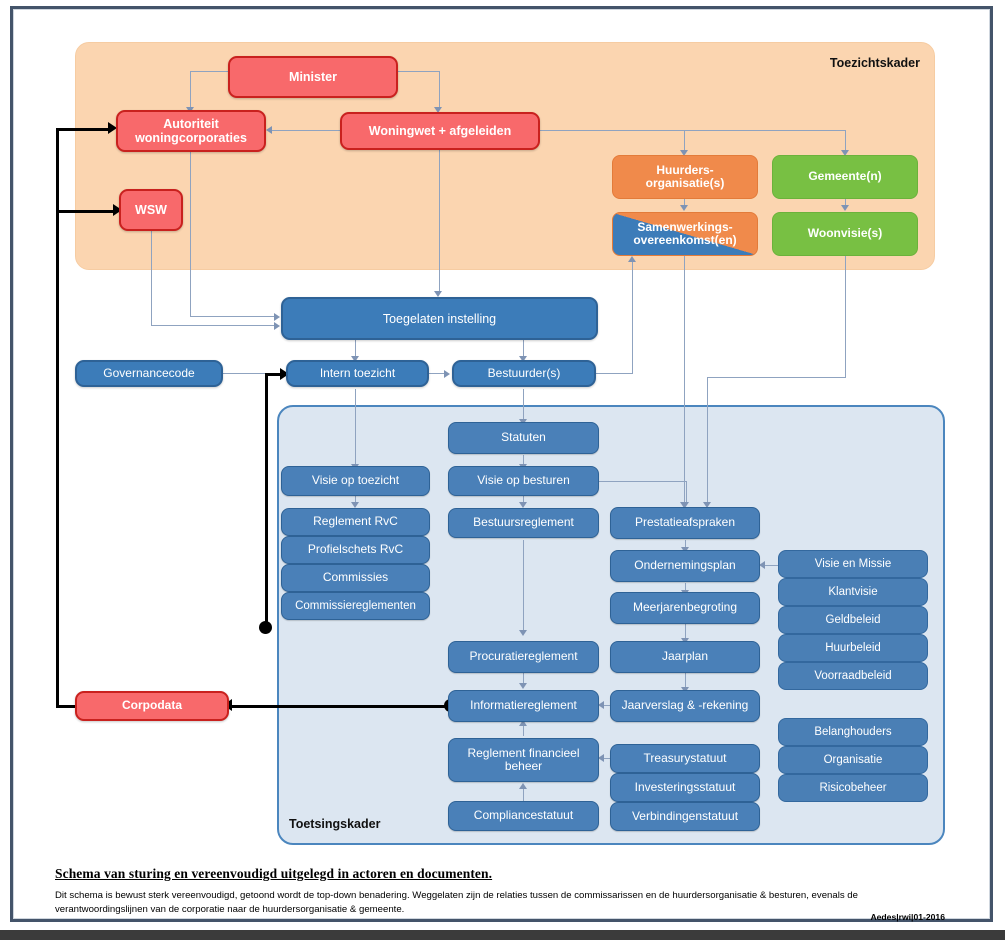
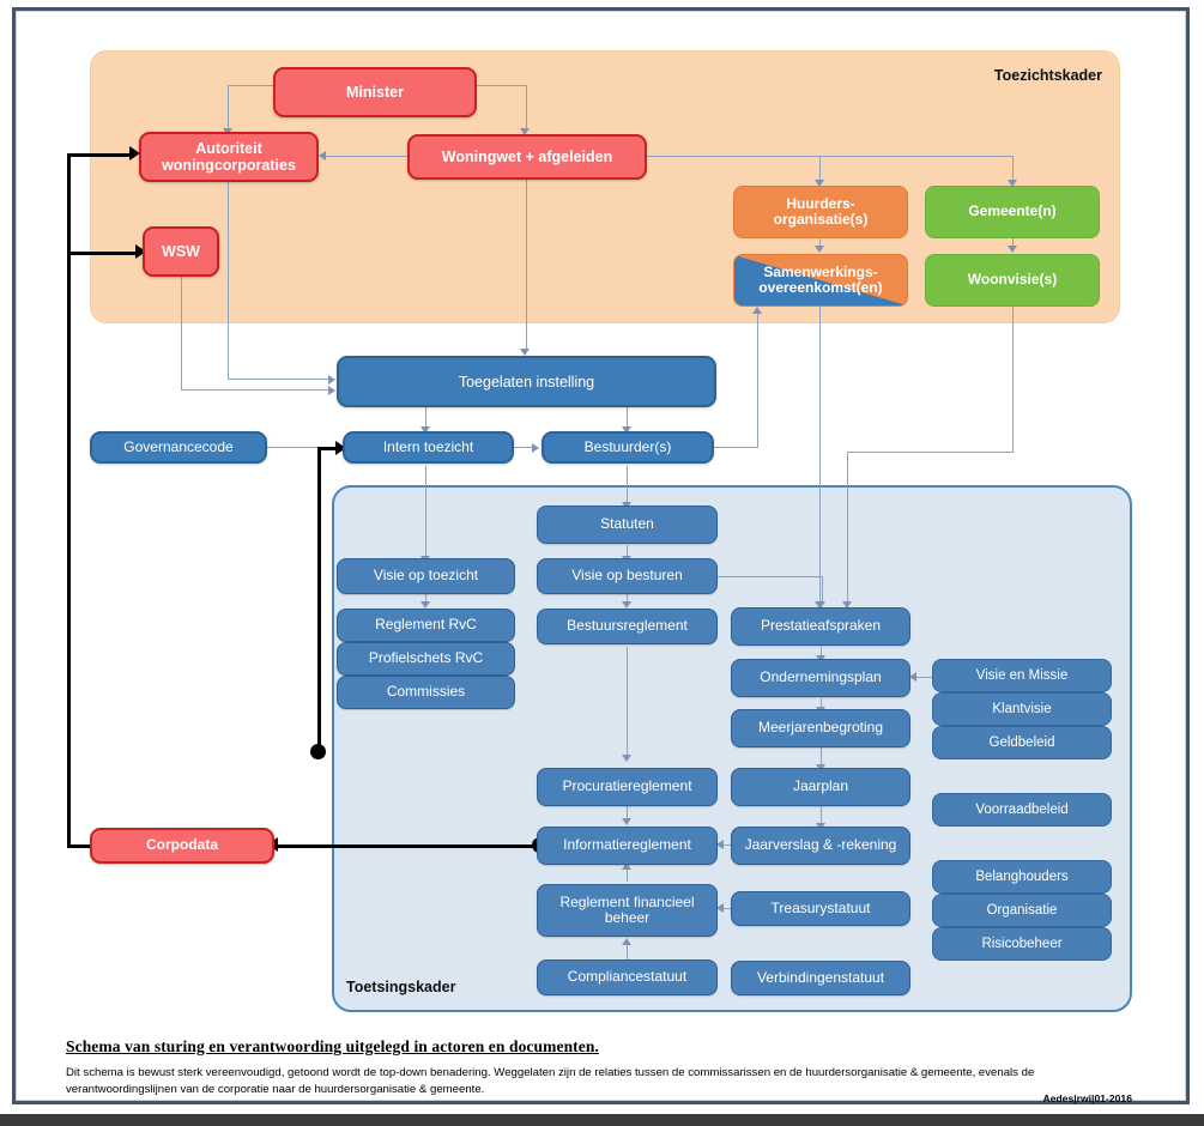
  Toezichtskader
  Toetsingskader
  Minister
  Autoriteit
  woningcorporaties
  WSW
  Woningwet + afgeleiden
  Huurders-
  organisatie(s)
  Gemeente(n)
  Samenwerkings-
  overeenkomst(en)
  Woonvisie(s)
  Toegelaten instelling
  Governancecode
  Intern toezicht
  Bestuurder(s)
  Corpodata
  Statuten
  Visie op toezicht
  Visie op besturen
  Reglement RvC
  Profielschets RvC
  Commissies
- Commissiereglementen
  Bestuursreglement
  Procuratiereglement
  Informatiereglement
  Reglement financieel
  beheer
  Compliancestatuut
  Prestatieafspraken
  Ondernemingsplan
  Meerjarenbegroting
  Jaarplan
  Jaarverslag & -rekening
  Treasurystatuut
- Investeringsstatuut
  Verbindingenstatuut
  Visie en Missie
  Klantvisie
  Geldbeleid
- Huurbeleid
  Voorraadbeleid
  Belanghouders
  Organisatie
  Risicobeheer
- Schema van sturing en vereenvoudigd uitgelegd in actoren en documenten.
+ Schema van sturing en verantwoording uitgelegd in actoren en documenten.
- Dit schema is bewust sterk vereenvoudigd, getoond wordt de top-down benadering. Weggelaten zijn de relaties tussen de commissarissen en de huurdersorganisatie & besturen, evenals de verantwoordingslijnen van de corporatie naar de huurdersorganisatie & gemeente.
+ Dit schema is bewust sterk vereenvoudigd, getoond wordt de top-down benadering. Weggelaten zijn de relaties tussen de commissarissen en de huurdersorganisatie & gemeente, evenals de verantwoordingslijnen van de corporatie naar de huurdersorganisatie & gemeente.
  Aedes|rwi|01-2016
